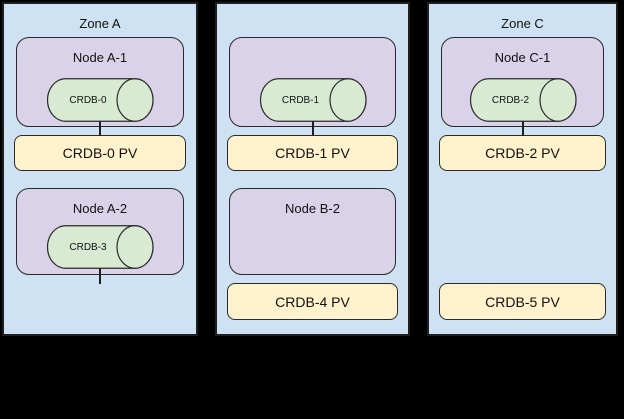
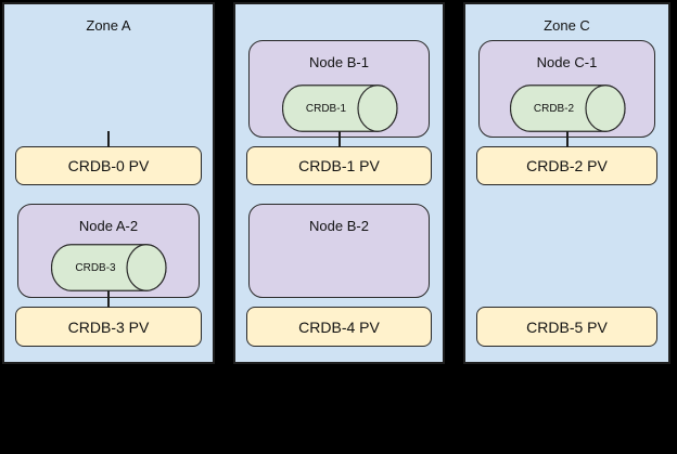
  Zone A
- Node A-1
- CRDB-0
  CRDB-0 PV
  Node A-2
  CRDB-3
+ CRDB-3 PV
+ Node B-1
  CRDB-1
  CRDB-1 PV
  Node B-2
  CRDB-4 PV
  Zone C
  Node C-1
  CRDB-2
  CRDB-2 PV
  CRDB-5 PV
